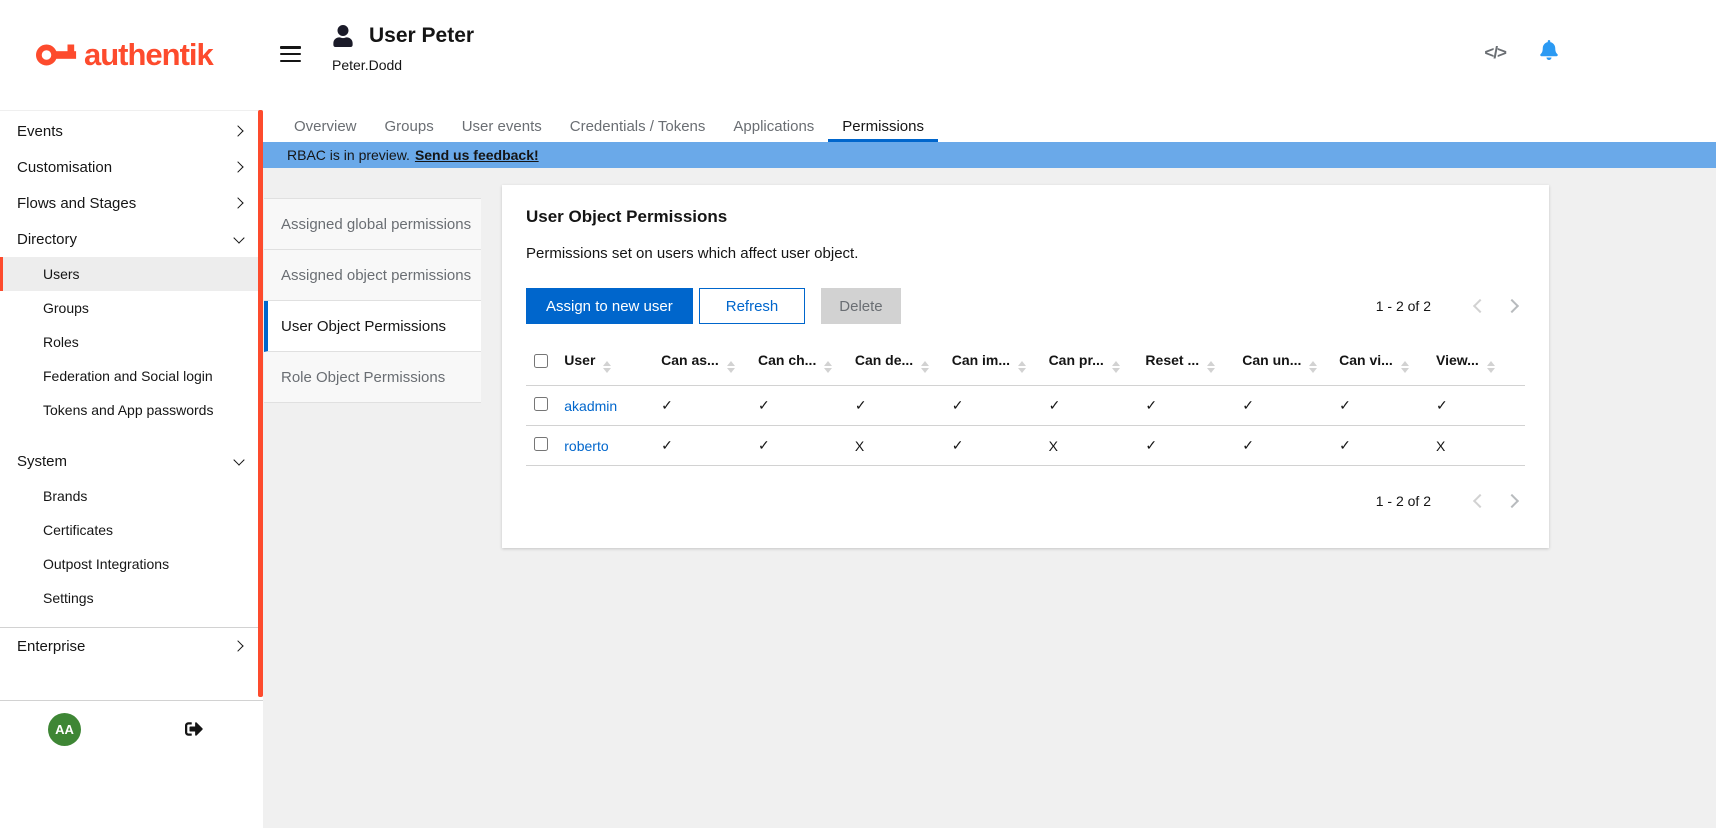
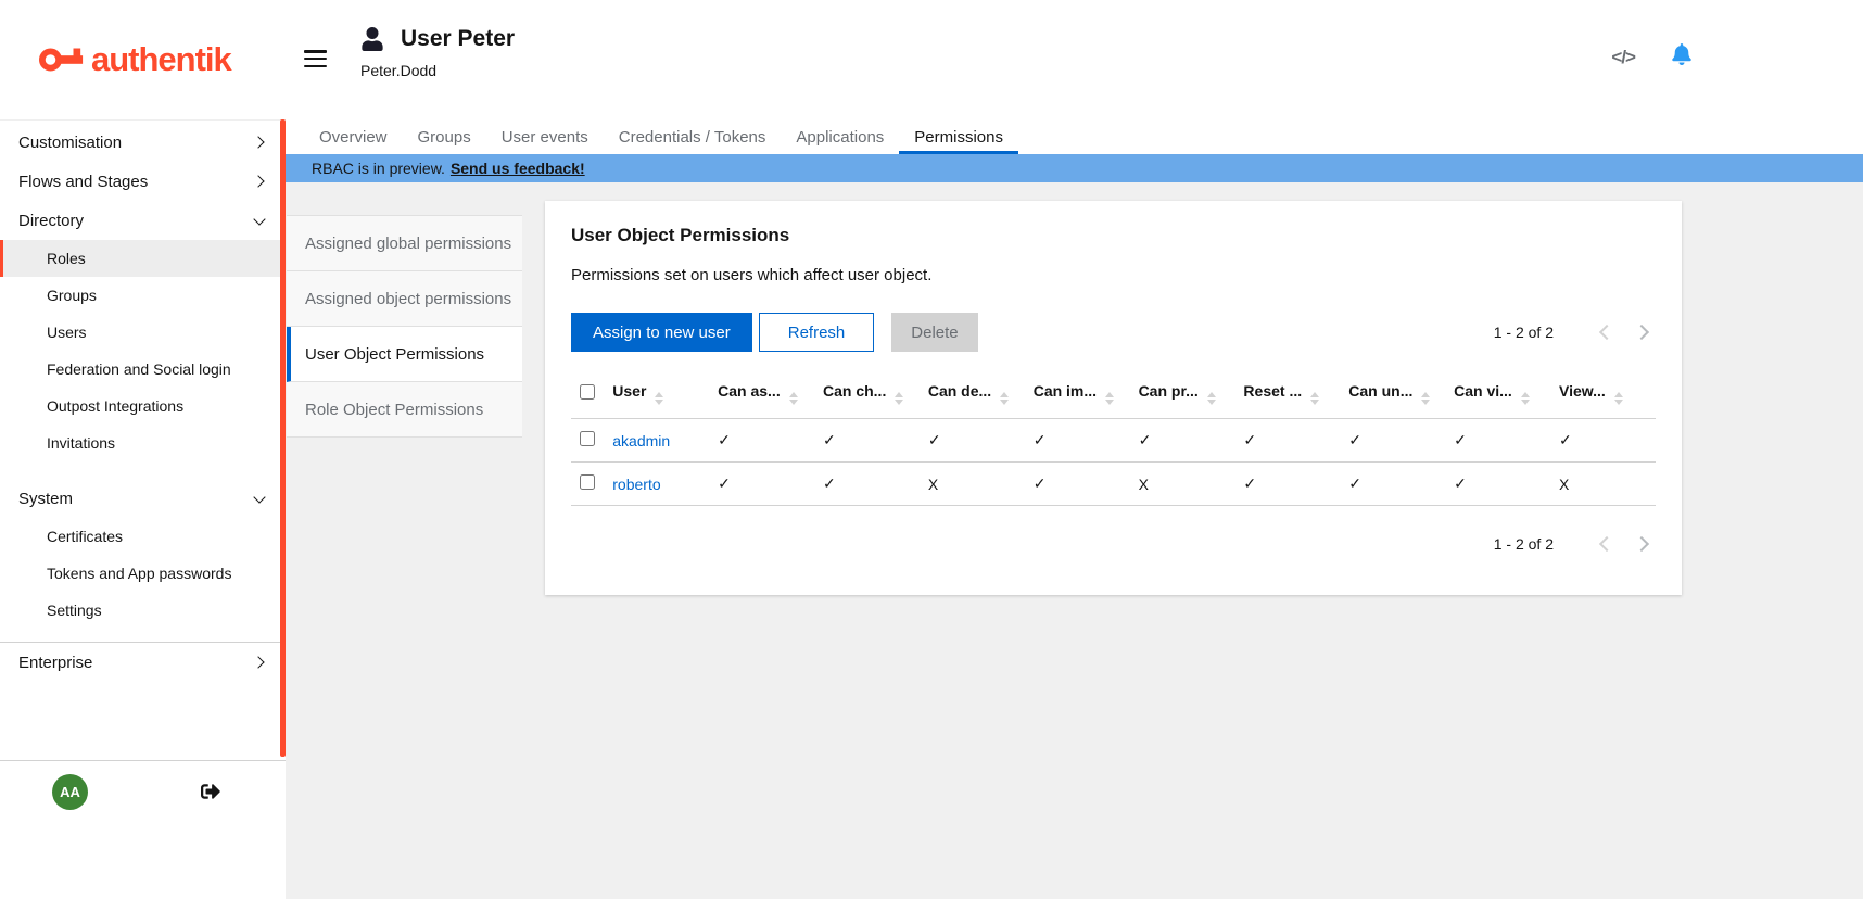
  authentik
- Events
  Customisation
  Flows and Stages
  Directory
- Users
+ Roles
  Groups
- Roles
+ Users
  Federation and Social login
- Tokens and App passwords
+ Outpost Integrations
+ Invitations
  System
- Brands
  Certificates
- Outpost Integrations
+ Tokens and App passwords
  Settings
  Enterprise
  AA
  User Peter
  Peter.Dodd
  </>
  Overview
  Groups
  User events
  Credentials / Tokens
  Applications
  Permissions
  RBAC is in preview.
  Send us feedback!
  Assigned global permissions
  Assigned object permissions
  User Object Permissions
  Role Object Permissions
  User Object Permissions
  Permissions set on users which affect user object.
  Assign to new user
  Refresh
  Delete
  1 - 2 of 2
  	User	Can as...	Can ch...	Can de...	Can im...	Can pr...	Reset ...	Can un...	Can vi...	View...
  	akadmin	✓	✓	✓	✓	✓	✓	✓	✓	✓
  	roberto	✓	✓	X	✓	X	✓	✓	✓	X
  1 - 2 of 2
